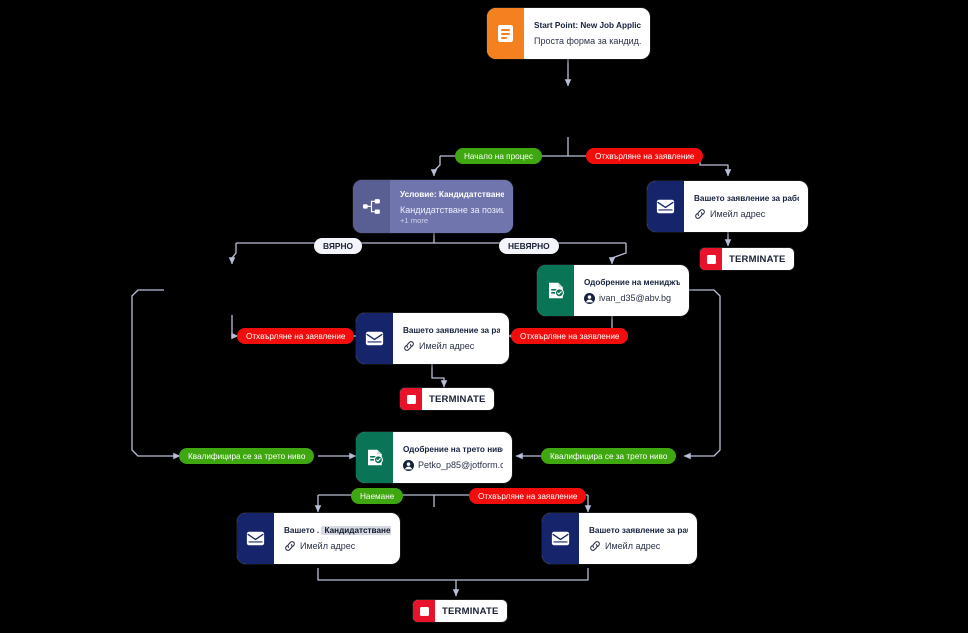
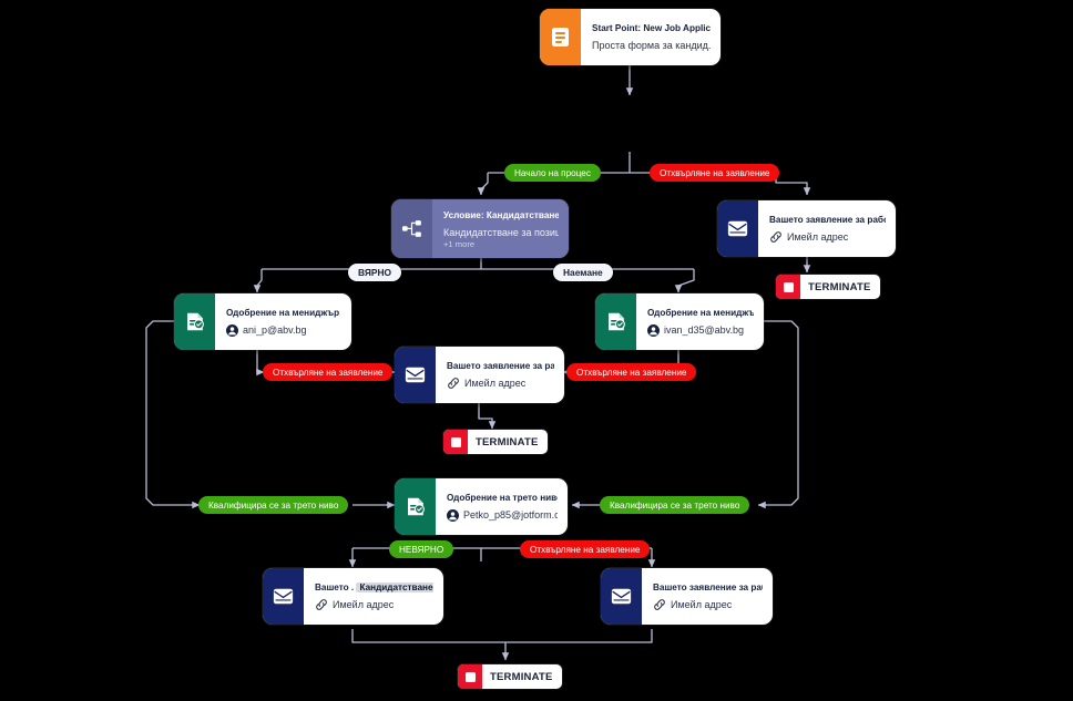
  Start Point: New Job Applic
  Проста форма за кандид.
  Условие: Кандидатстване
  Кандидатстване за позиц
  +1 more
  Вашето заявление за раб
  Имейл адрес
+ Одобрение на мениджър
+ ani_p@abv.bg
  Одобрение на мениджъ
  ivan_d35@abv.bg
  Вашето заявление за ра
  Имейл адрес
  Одобрение на трето нив
  Petko_p85@jotform.c
  Вашето . Кандидатстване
  Имейл адрес
  Вашето заявление за ра
  Имейл адрес
  TERMINATE
  TERMINATE
  TERMINATE
  Начало на процес
  Отхвърляне на заявление
  ВЯРНО
- НЕВЯРНО
+ Наемане
  Отхвърляне на заявление
  Отхвърляне на заявление
  Квалифицира се за трето ниво
  Квалифицира се за трето ниво
- Наемане
+ НЕВЯРНО
  Отхвърляне на заявление
